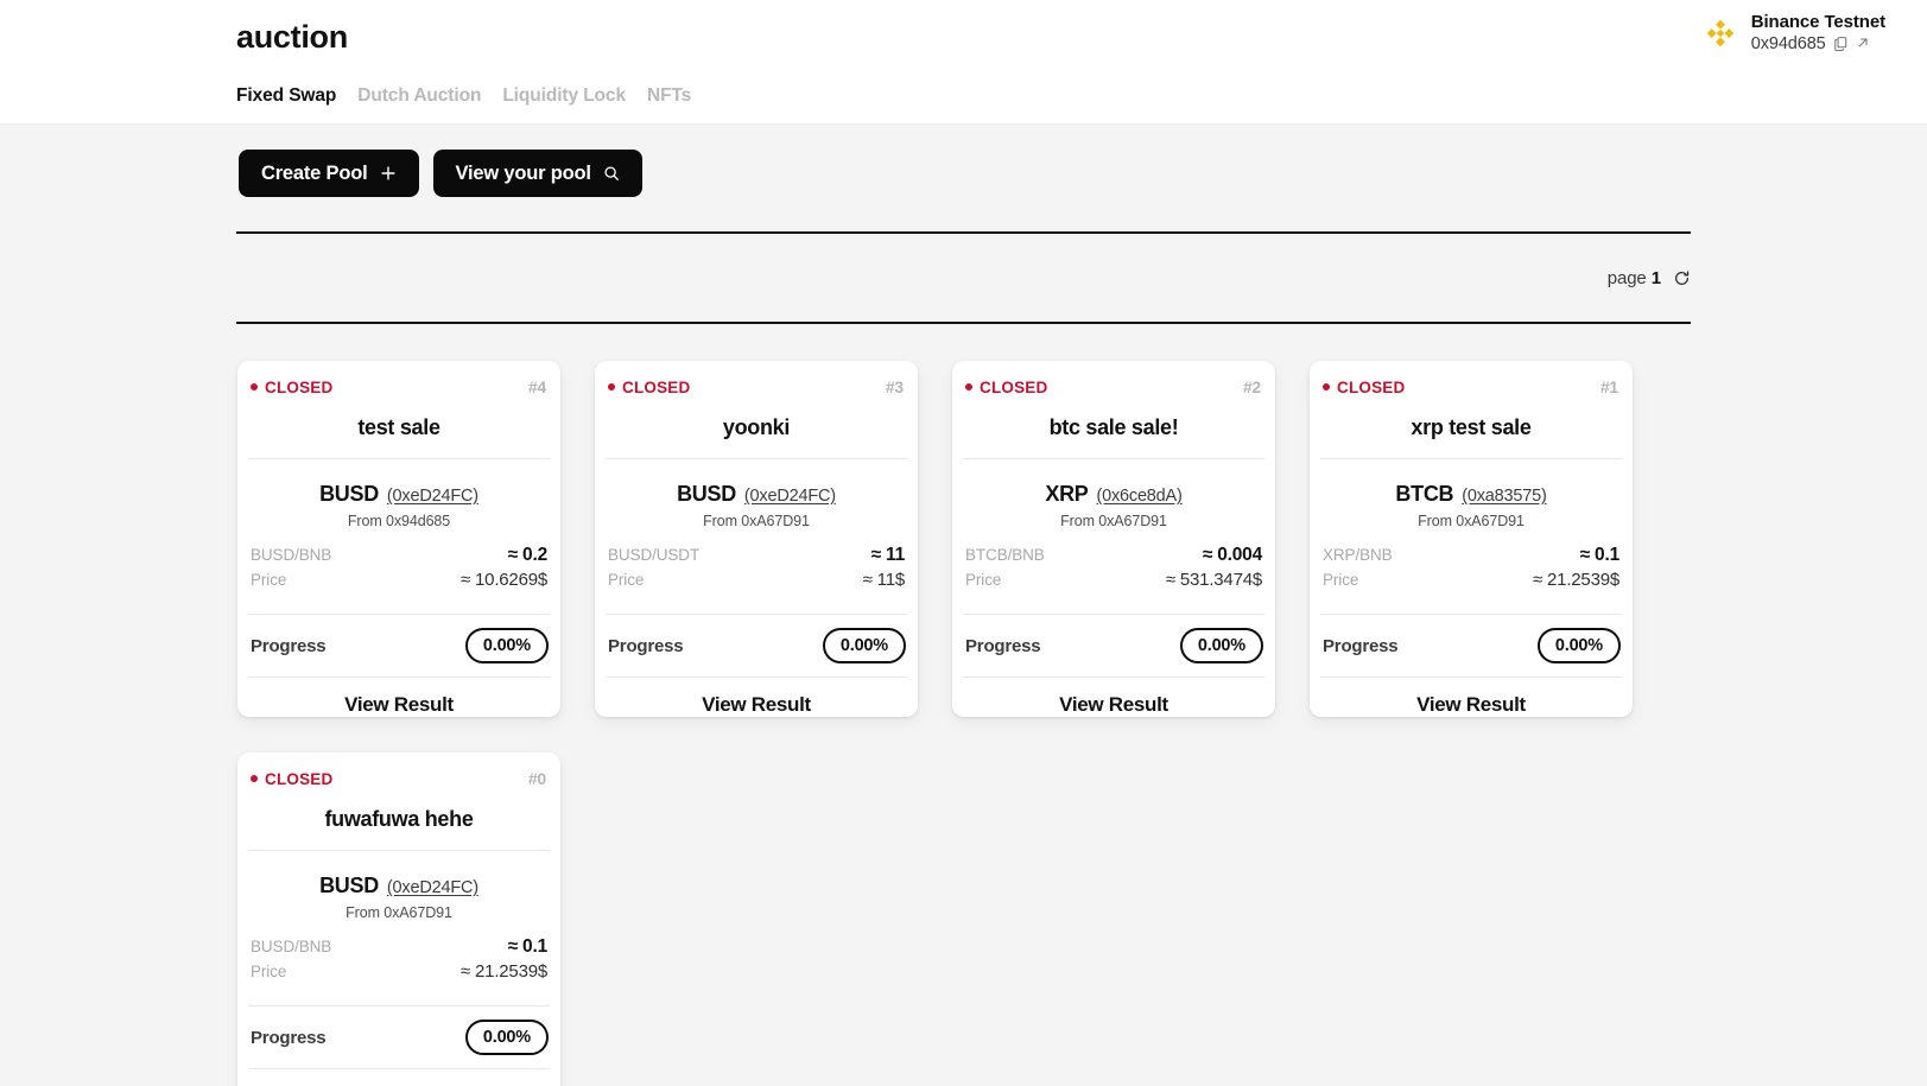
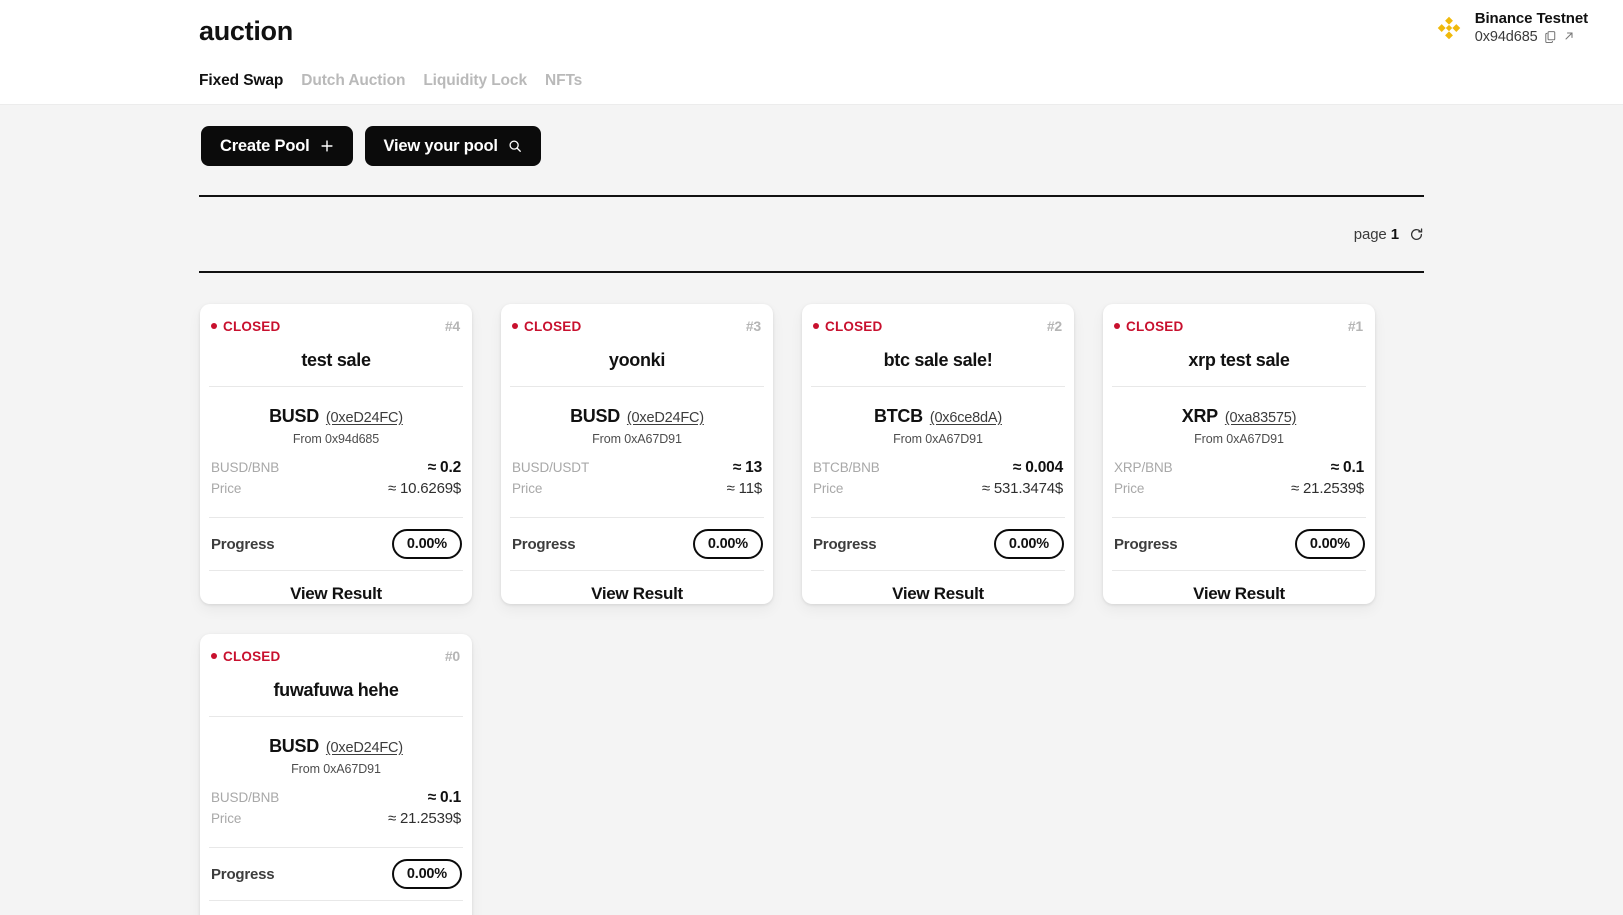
  auction
  Fixed Swap
  Dutch Auction
  Liquidity Lock
  NFTs
  Binance Testnet
  0x94d685
  Create Pool
  View your pool
  page 1
  CLOSED
  #4
  test sale
  BUSD
  (0xeD24FC)
  From 0x94d685
  BUSD/BNB
  ≈ 0.2
  Price
  ≈ 10.6269$
  Progress
  0.00%
  View Result
  CLOSED
  #3
  yoonki
  BUSD
  (0xeD24FC)
  From 0xA67D91
  BUSD/USDT
- ≈ 11
+ ≈ 13
  Price
  ≈ 11$
  Progress
  0.00%
  View Result
  CLOSED
  #2
  btc sale sale!
- XRP
+ BTCB
  (0x6ce8dA)
  From 0xA67D91
  BTCB/BNB
  ≈ 0.004
  Price
  ≈ 531.3474$
  Progress
  0.00%
  View Result
  CLOSED
  #1
  xrp test sale
- BTCB
+ XRP
  (0xa83575)
  From 0xA67D91
  XRP/BNB
  ≈ 0.1
  Price
  ≈ 21.2539$
  Progress
  0.00%
  View Result
  CLOSED
  #0
  fuwafuwa hehe
  BUSD
  (0xeD24FC)
  From 0xA67D91
  BUSD/BNB
  ≈ 0.1
  Price
  ≈ 21.2539$
  Progress
  0.00%
